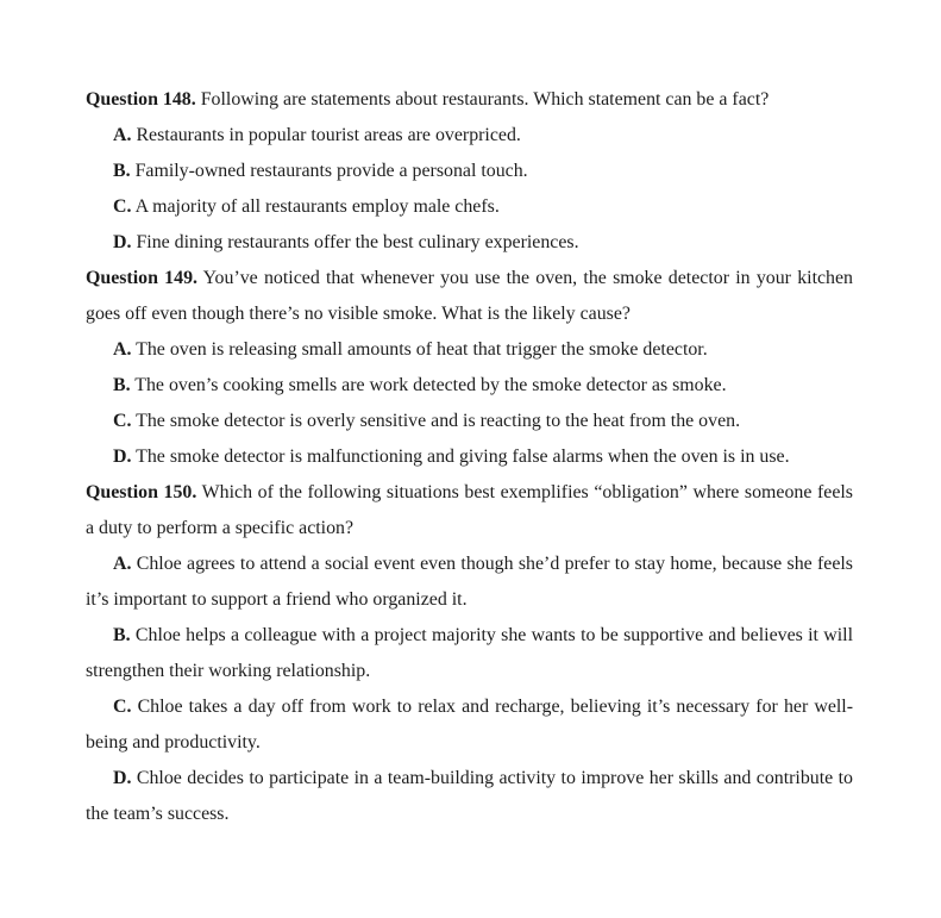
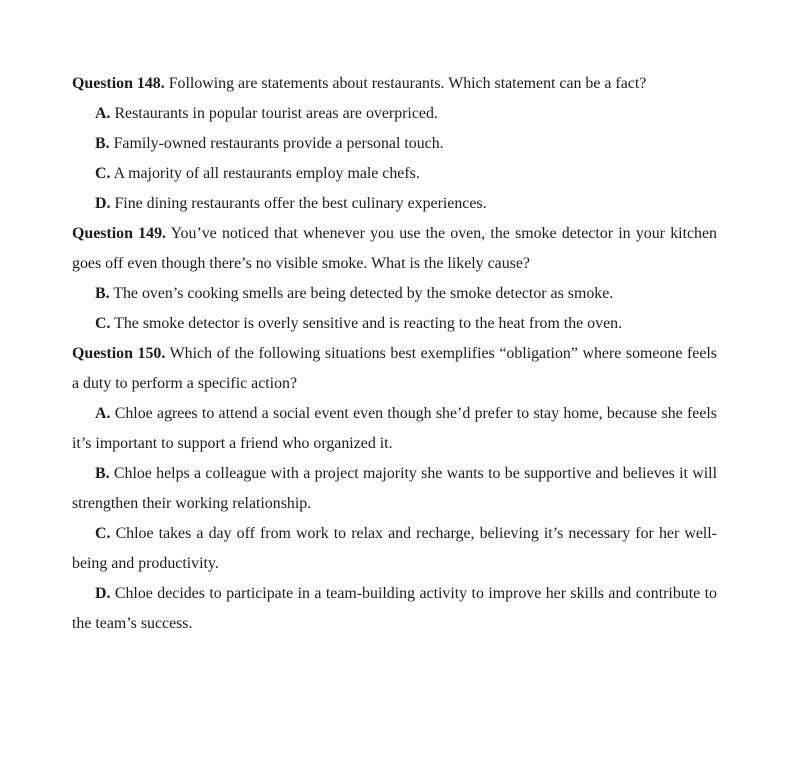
  Question 148. Following are statements about restaurants. Which statement can be a fact?
  A. Restaurants in popular tourist areas are overpriced.
  B. Family-owned restaurants provide a personal touch.
  C. A majority of all restaurants employ male chefs.
  D. Fine dining restaurants offer the best culinary experiences.
  Question 149. You’ve noticed that whenever you use the oven, the smoke detector in your kitchen goes off even though there’s no visible smoke. What is the likely cause?
- A. The oven is releasing small amounts of heat that trigger the smoke detector.
- B. The oven’s cooking smells are work detected by the smoke detector as smoke.
+ B. The oven’s cooking smells are being detected by the smoke detector as smoke.
  C. The smoke detector is overly sensitive and is reacting to the heat from the oven.
- D. The smoke detector is malfunctioning and giving false alarms when the oven is in use.
  Question 150. Which of the following situations best exemplifies “obligation” where someone feels a duty to perform a specific action?
  A. Chloe agrees to attend a social event even though she’d prefer to stay home, because she feels it’s important to support a friend who organized it.
  B. Chloe helps a colleague with a project majority she wants to be supportive and believes it will strengthen their working relationship.
  C. Chloe takes a day off from work to relax and recharge, believing it’s necessary for her well-being and productivity.
  D. Chloe decides to participate in a team-building activity to improve her skills and contribute to the team’s success.
